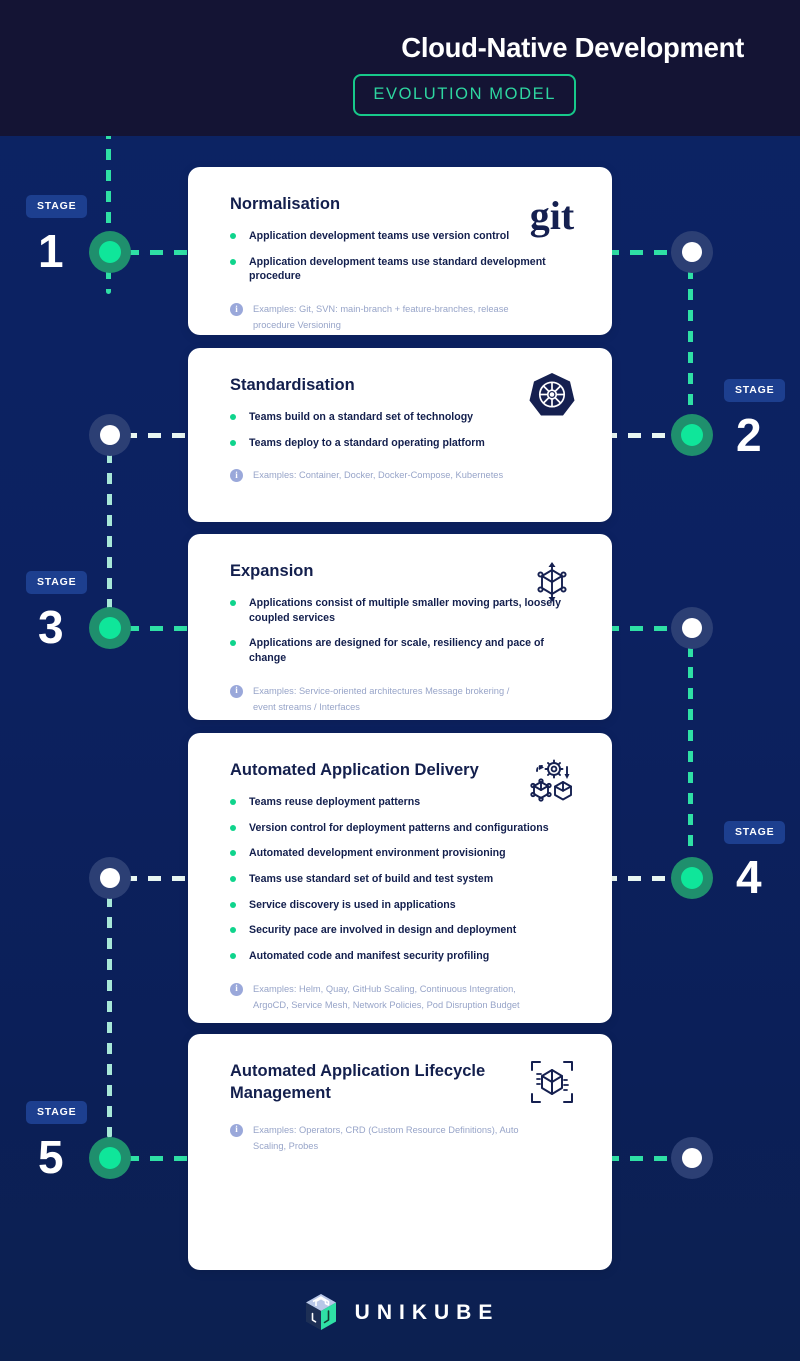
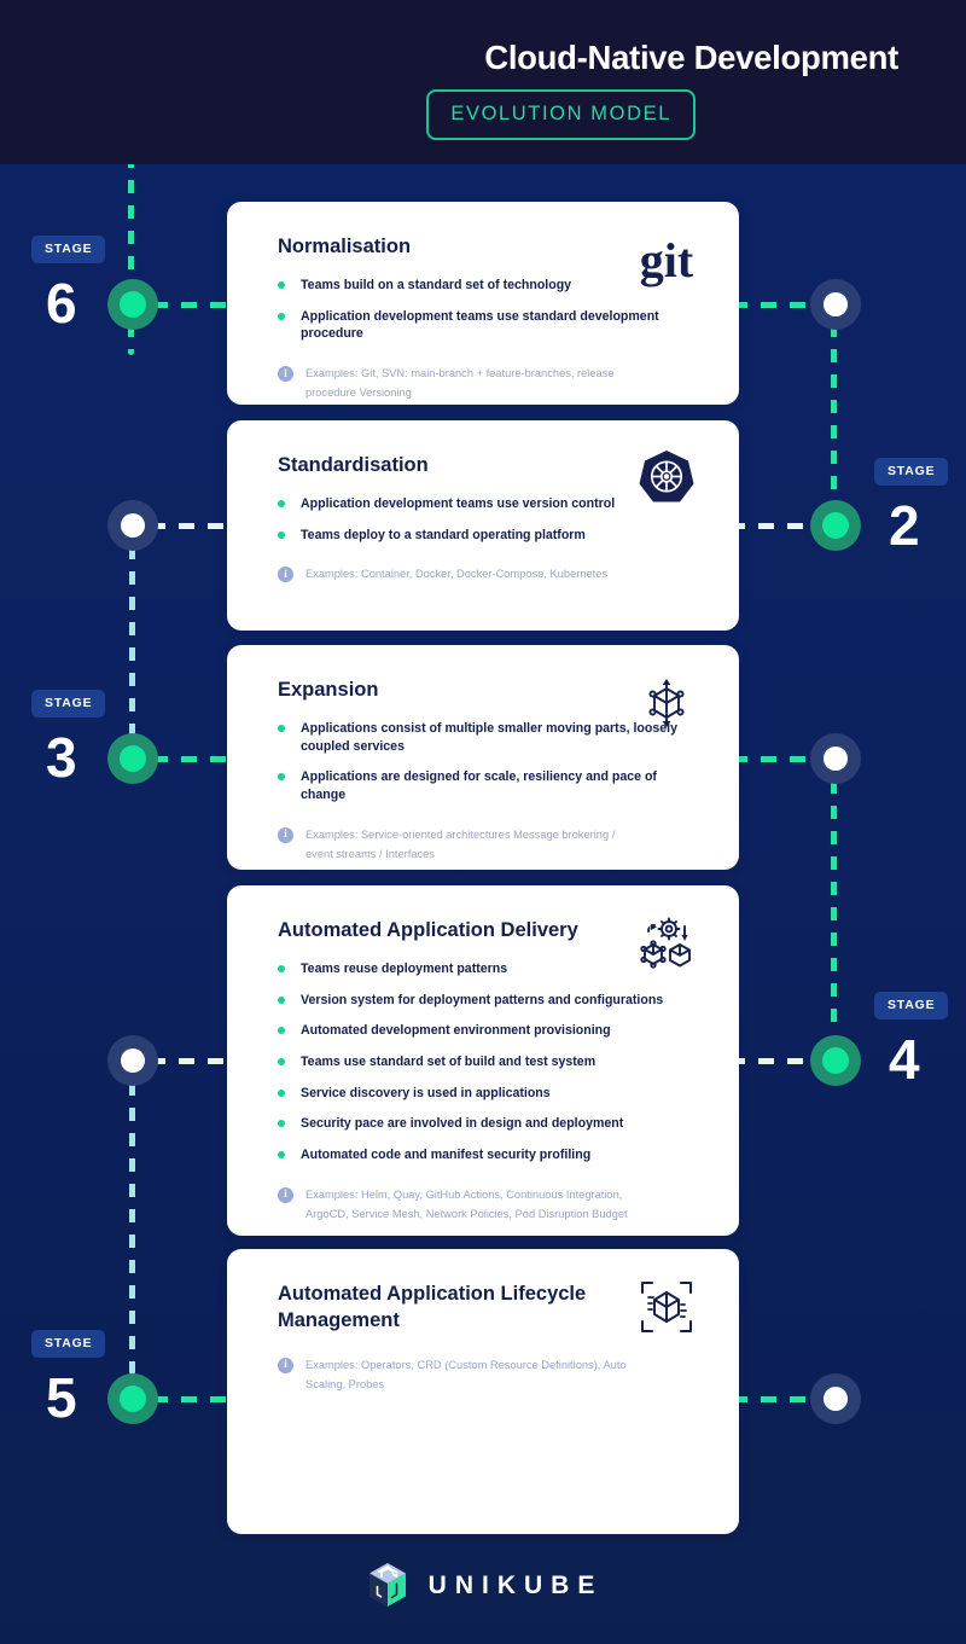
  Cloud-Native Development
  EVOLUTION MODEL
  STAGE
- 1
+ 6
  STAGE
  2
  STAGE
  3
  STAGE
  4
  STAGE
  5
  Normalisation
- Application development teams use version control
+ Teams build on a standard set of technology
  Application development teams use standard development procedure
  i
  Examples: Git, SVN: main-branch + feature-branches, release procedure Versioning
  git
  Standardisation
- Teams build on a standard set of technology
+ Application development teams use version control
  Teams deploy to a standard operating platform
  i
  Examples: Container, Docker, Docker-Compose, Kubernetes
  Expansion
  Applications consist of multiple smaller moving parts, loosely coupled services
  Applications are designed for scale, resiliency and pace of change
  i
  Examples: Service-oriented architectures Message brokering / event streams / Interfaces
  Automated Application Delivery
  Teams reuse deployment patterns
- Version control for deployment patterns and configurations
+ Version system for deployment patterns and configurations
  Automated development environment provisioning
  Teams use standard set of build and test system
  Service discovery is used in applications
  Security pace are involved in design and deployment
  Automated code and manifest security profiling
  i
- Examples: Helm, Quay, GitHub Scaling, Continuous Integration, ArgoCD, Service Mesh, Network Policies, Pod Disruption Budget
+ Examples: Helm, Quay, GitHub Actions, Continuous Integration, ArgoCD, Service Mesh, Network Policies, Pod Disruption Budget
  Automated Application Lifecycle Management
  i
  Examples: Operators, CRD (Custom Resource Definitions), Auto Scaling, Probes
  UNIKUBE
